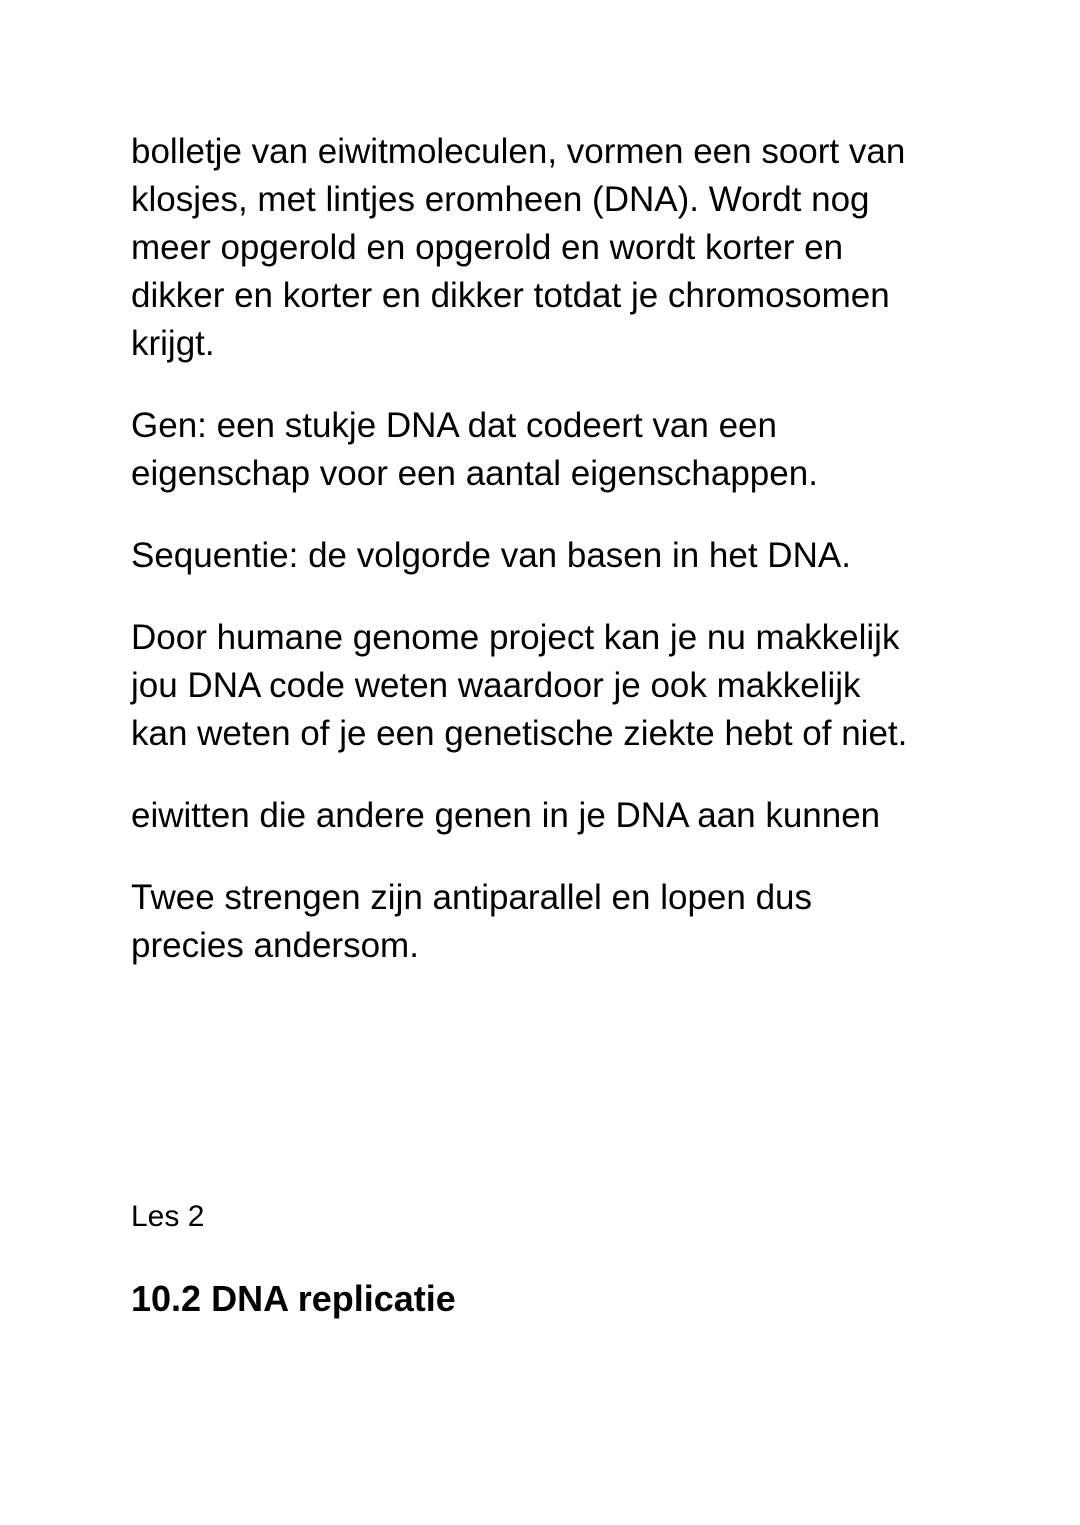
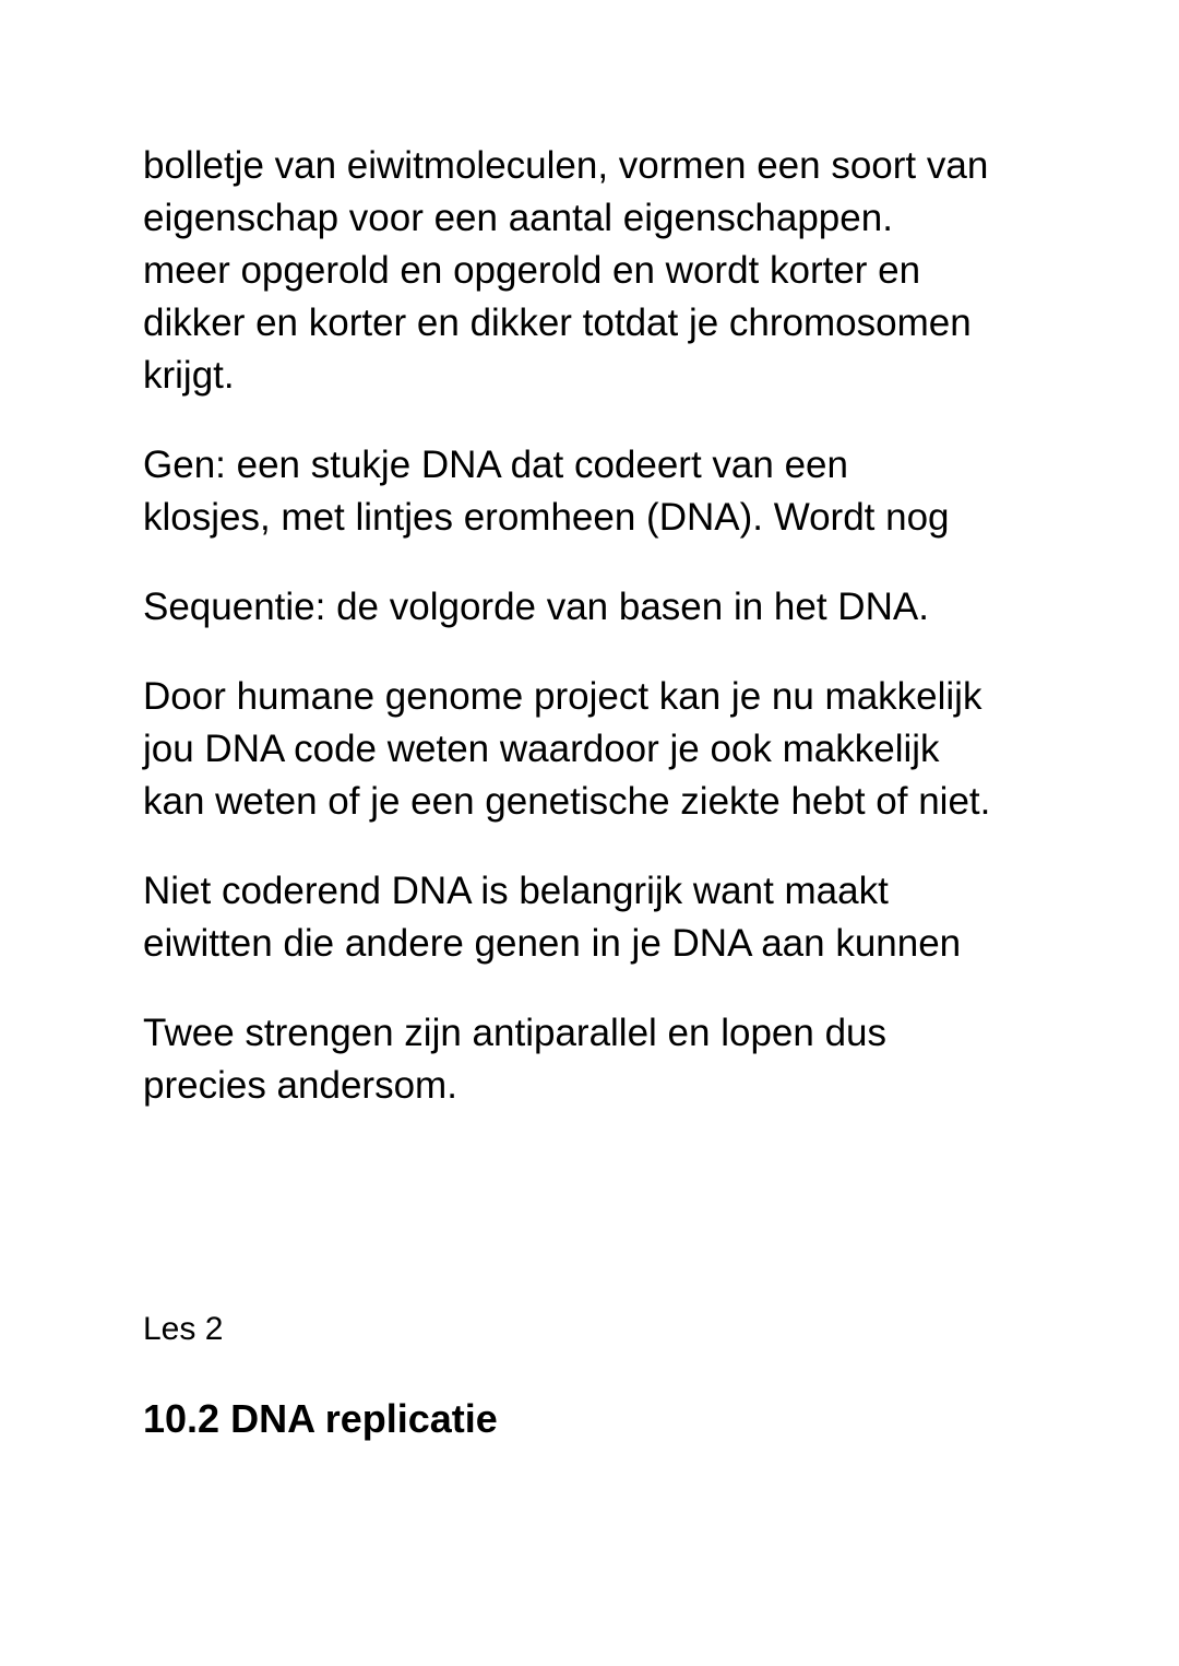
  bolletje van eiwitmoleculen, vormen een soort van
- klosjes, met lintjes eromheen (DNA). Wordt nog
+ eigenschap voor een aantal eigenschappen.
  meer opgerold en opgerold en wordt korter en
  dikker en korter en dikker totdat je chromosomen
  krijgt.
  Gen: een stukje DNA dat codeert van een
- eigenschap voor een aantal eigenschappen.
+ klosjes, met lintjes eromheen (DNA). Wordt nog
  Sequentie: de volgorde van basen in het DNA.
  Door humane genome project kan je nu makkelijk
  jou DNA code weten waardoor je ook makkelijk
  kan weten of je een genetische ziekte hebt of niet.
+ Niet coderend DNA is belangrijk want maakt
  eiwitten die andere genen in je DNA aan kunnen
  Twee strengen zijn antiparallel en lopen dus
  precies andersom.
  Les 2
  10.2 DNA replicatie
